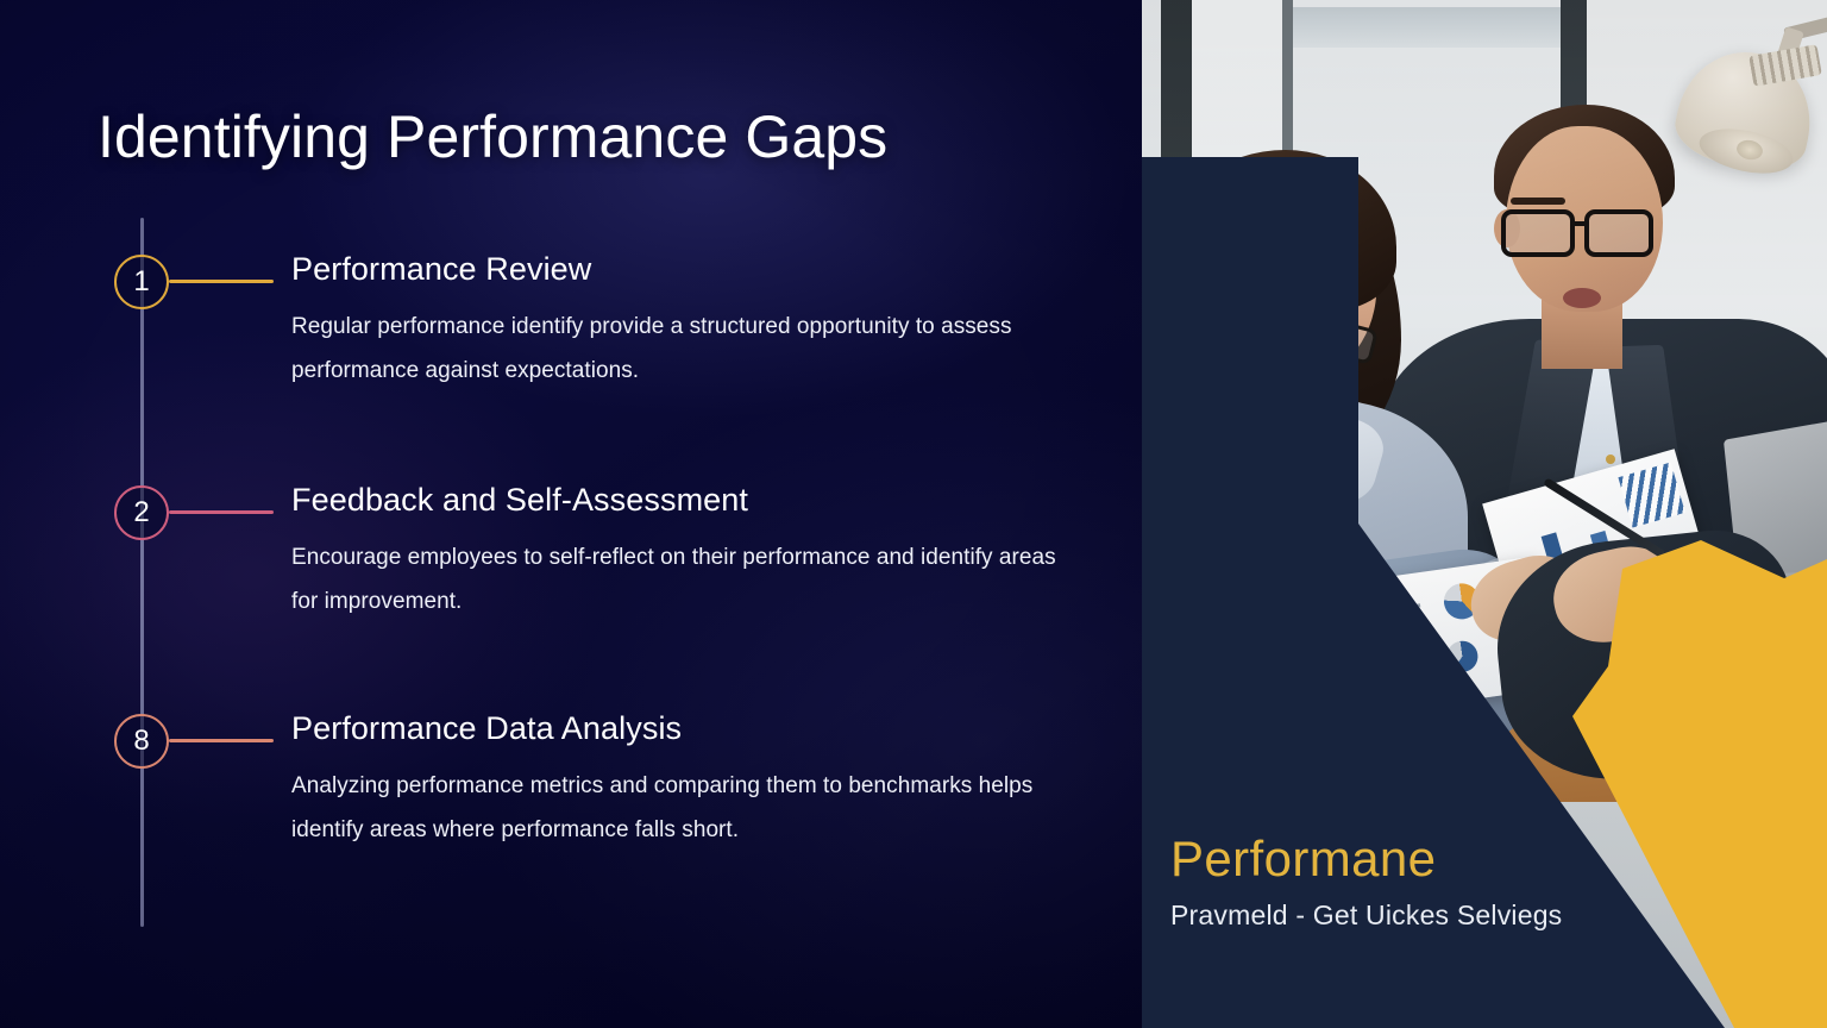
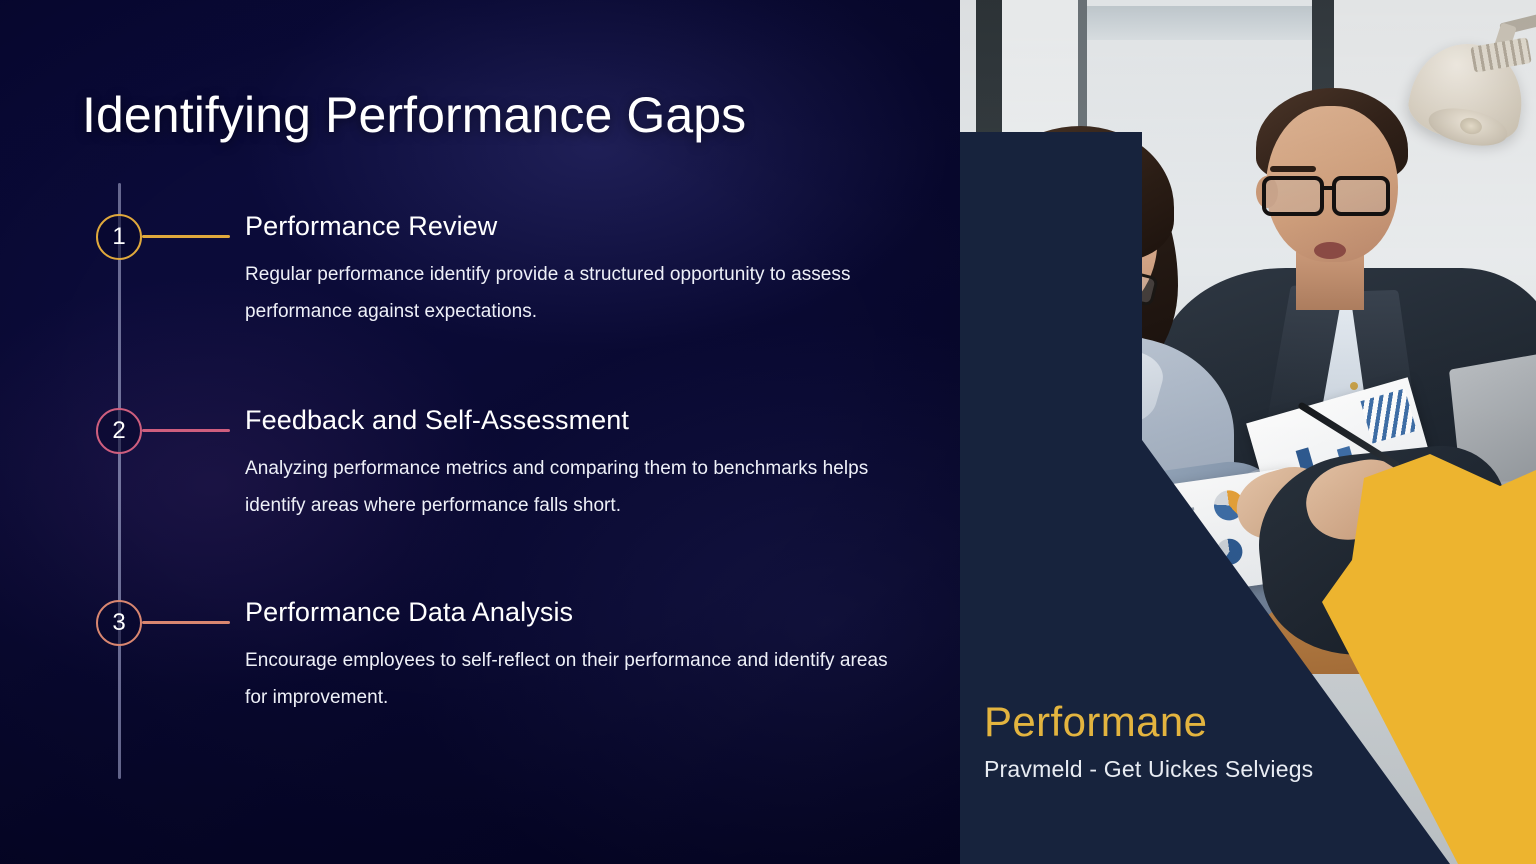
  Identifying Performance Gaps
  1
  Performance Review
  Regular performance identify provide a structured opportunity to assess performance against expectations.
  2
  Feedback and Self-Assessment
- Encourage employees to self-reflect on their performance and identify areas for improvement.
+ Analyzing performance metrics and comparing them to benchmarks helps identify areas where performance falls short.
- 8
+ 3
  Performance Data Analysis
- Analyzing performance metrics and comparing them to benchmarks helps identify areas where performance falls short.
+ Encourage employees to self-reflect on their performance and identify areas for improvement.
  Performane
  Pravmeld - Get Uickes Selviegs
